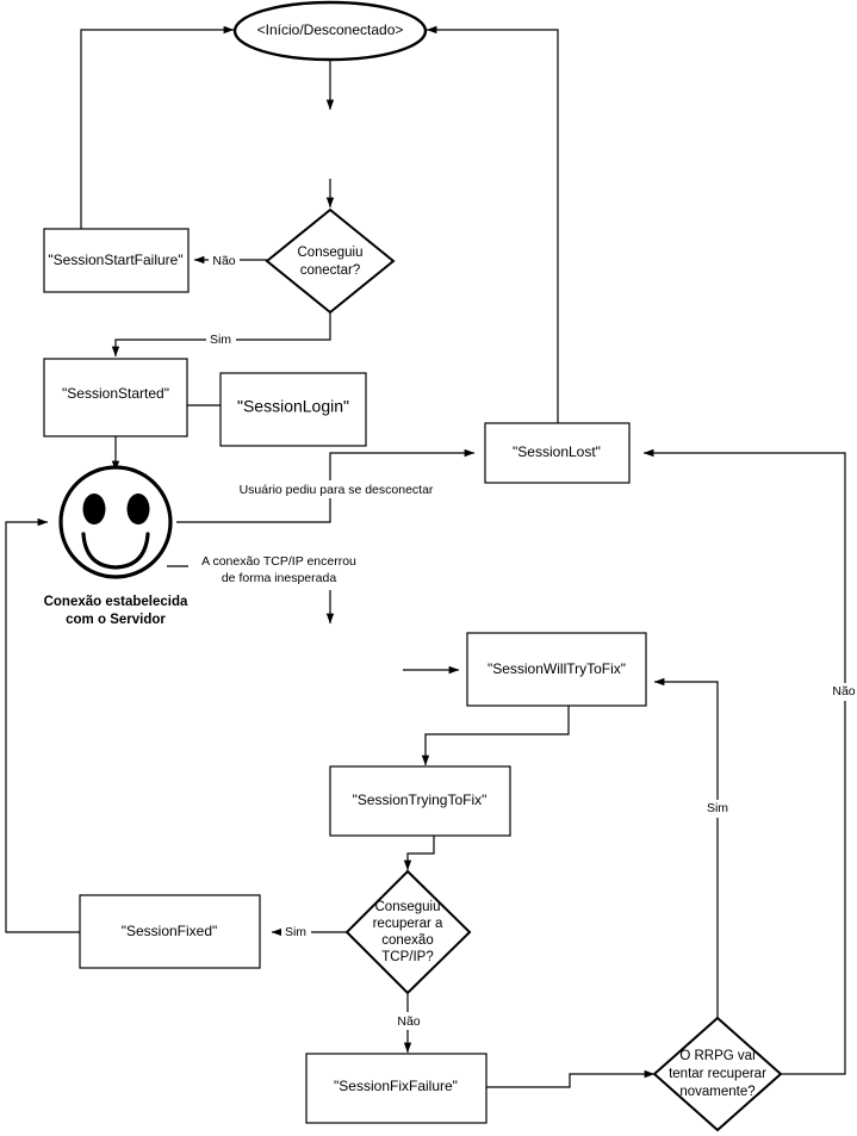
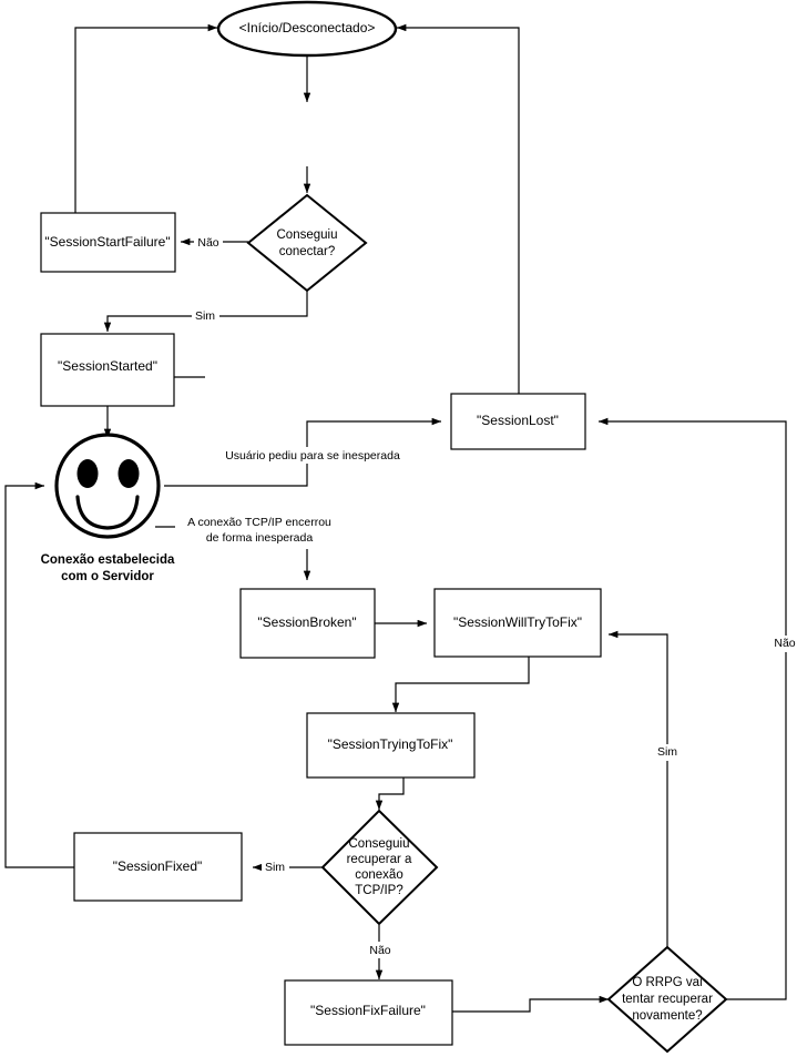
  <Início/Desconectado>
  Conseguiu
  conectar?
  "SessionStartFailure"
  "SessionStarted"
- "SessionLogin"
  Conexão estabelecida
  com o Servidor
  "SessionLost"
+ "SessionBroken"
  "SessionWillTryToFix"
  "SessionTryingToFix"
  Conseguiu
  recuperar a
  conexão
  TCP/IP?
  "SessionFixed"
  "SessionFixFailure"
  O RRPG vai
  tentar recuperar
  novamente?
  Não
  Sim
- Usuário pediu para se desconectar
+ Usuário pediu para se inesperada
  A conexão TCP/IP encerrou
  de forma inesperada
  Sim
  Não
  Sim
  Não
